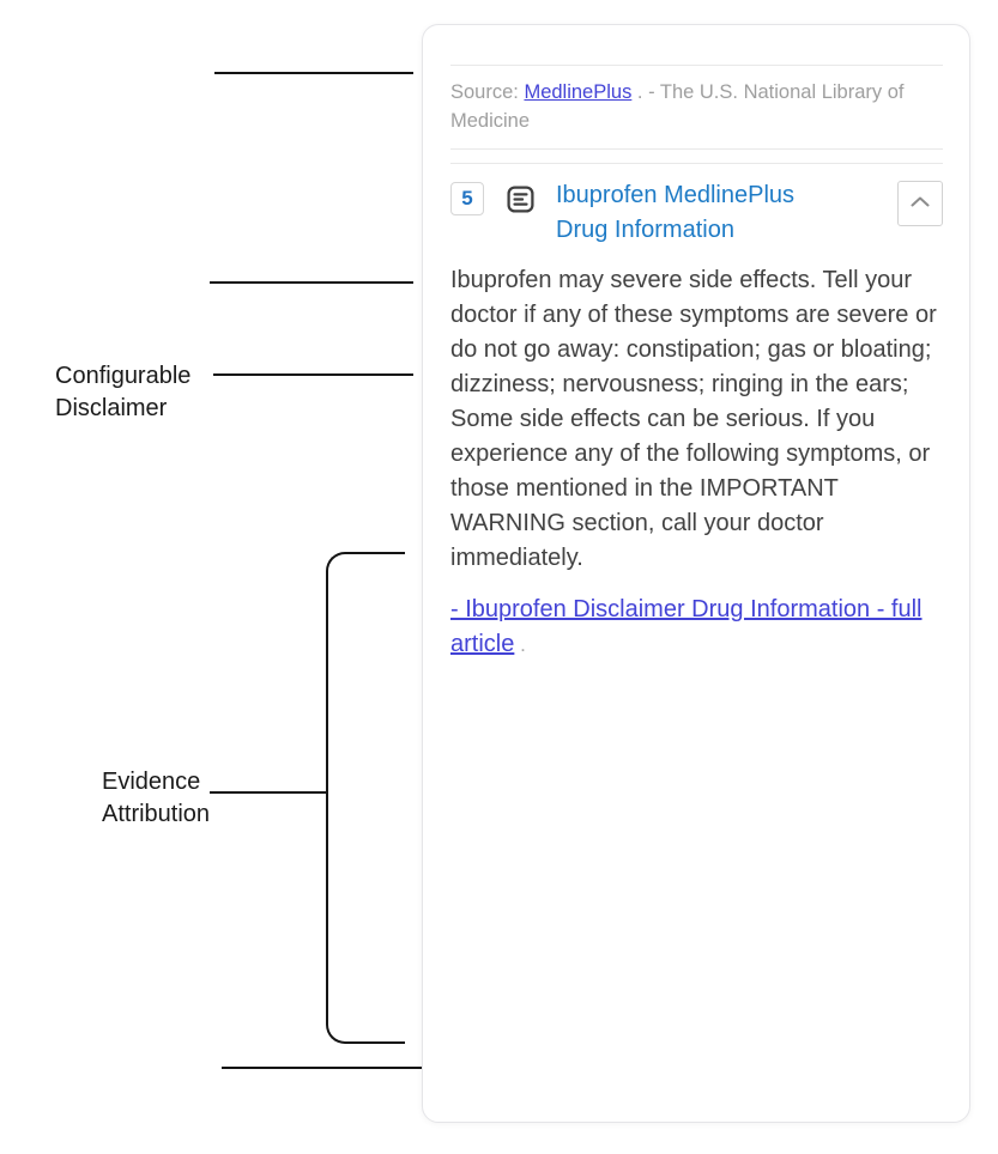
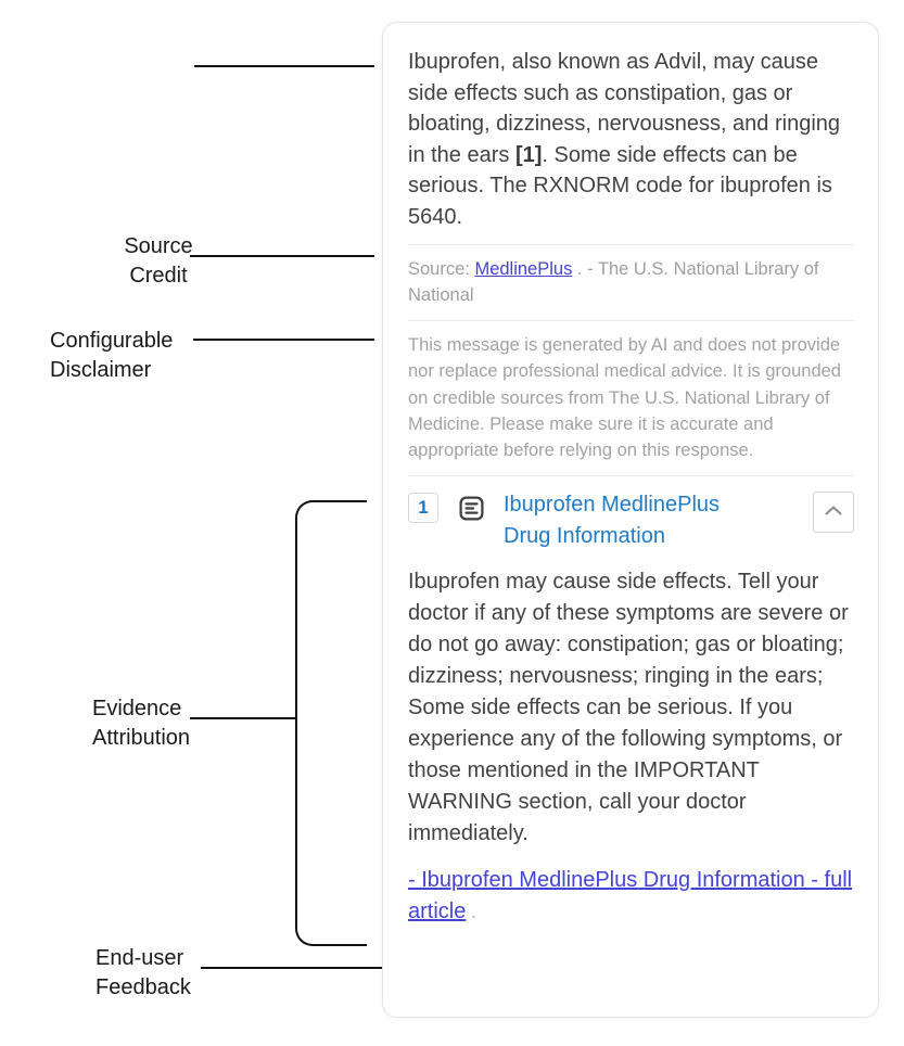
+ Source
+ Credit
  Configurable
  Disclaimer
  Evidence
  Attribution
+ End-user
+ Feedback
+ Ibuprofen, also known as Advil, may cause side effects such as constipation, gas or bloating, dizziness, nervousness, and ringing in the ears [1]. Some side effects can be serious. The RXNORM code for ibuprofen is 5640.
- Source: MedlinePlus . - The U.S. National Library of Medicine
+ Source: MedlinePlus . - The U.S. National Library of National
+ This message is generated by AI and does not provide nor replace professional medical advice. It is grounded on credible sources from The U.S. National Library of Medicine. Please make sure it is accurate and appropriate before relying on this response.
- 5
+ 1
  Ibuprofen MedlinePlus Drug Information
- Ibuprofen may severe side effects. Tell your doctor if any of these symptoms are severe or do not go away: constipation; gas or bloating; dizziness; nervousness; ringing in the ears; Some side effects can be serious. If you experience any of the following symptoms, or those mentioned in the IMPORTANT WARNING section, call your doctor immediately.
+ Ibuprofen may cause side effects. Tell your doctor if any of these symptoms are severe or do not go away: constipation; gas or bloating; dizziness; nervousness; ringing in the ears; Some side effects can be serious. If you experience any of the following symptoms, or those mentioned in the IMPORTANT WARNING section, call your doctor immediately.
- - Ibuprofen Disclaimer Drug Information - full article .
+ - Ibuprofen MedlinePlus Drug Information - full article .
